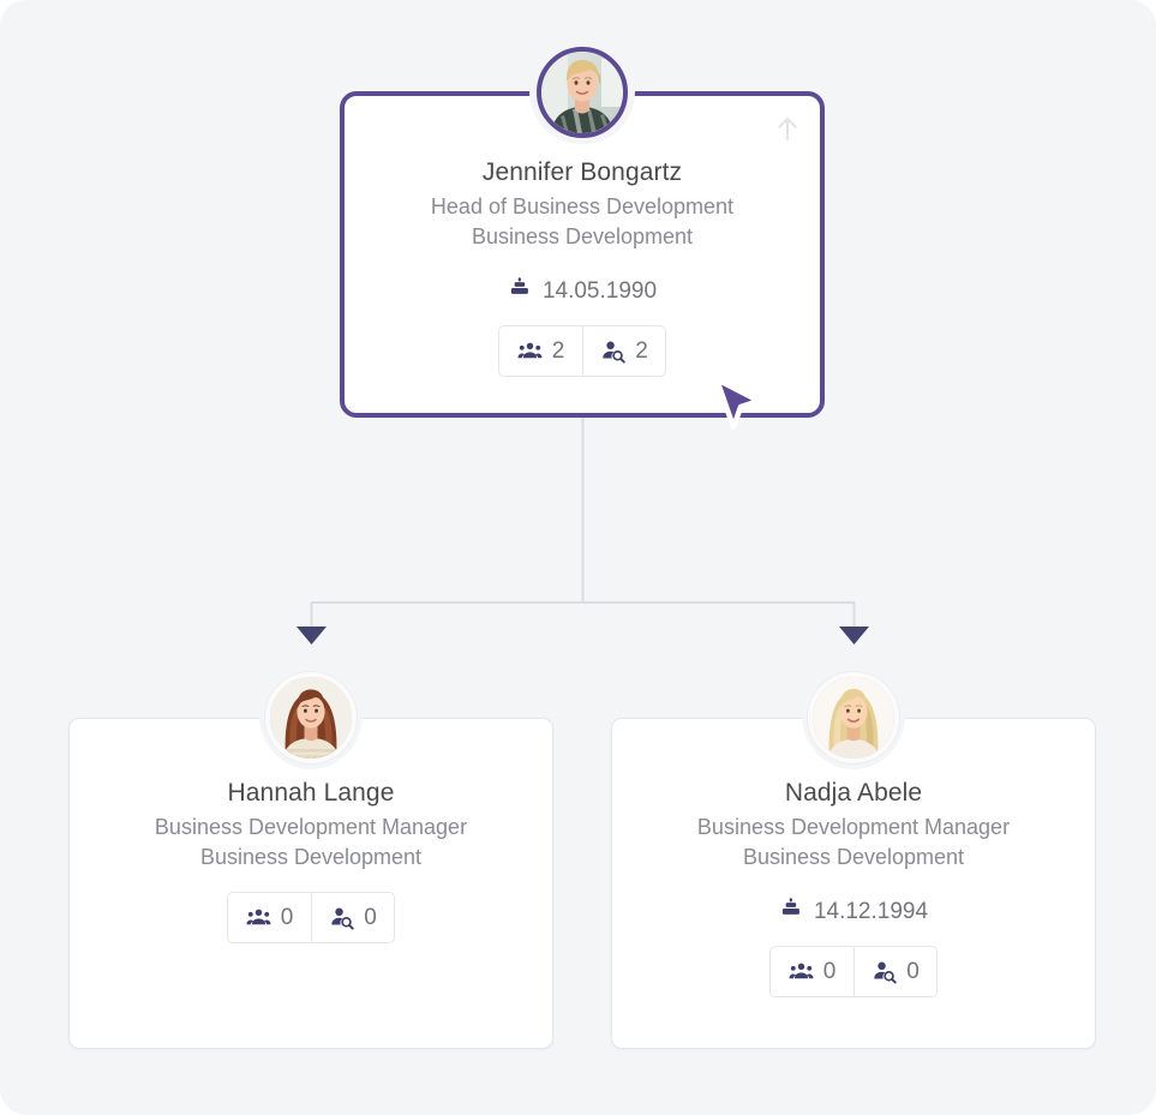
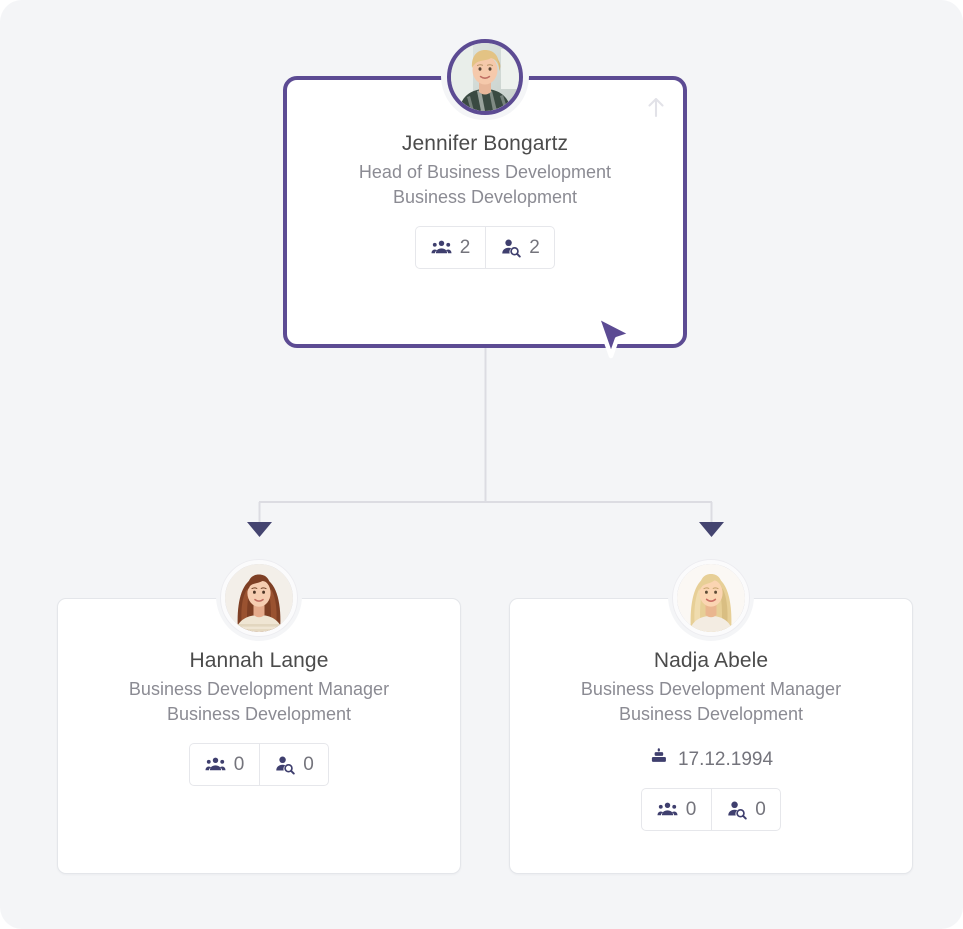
  Jennifer Bongartz
  Head of Business Development
  Business Development
- 14.05.1990
  2
  2
  Hannah Lange
  Business Development Manager
  Business Development
  0
  0
  Nadja Abele
  Business Development Manager
  Business Development
- 14.12.1994
+ 17.12.1994
  0
  0
